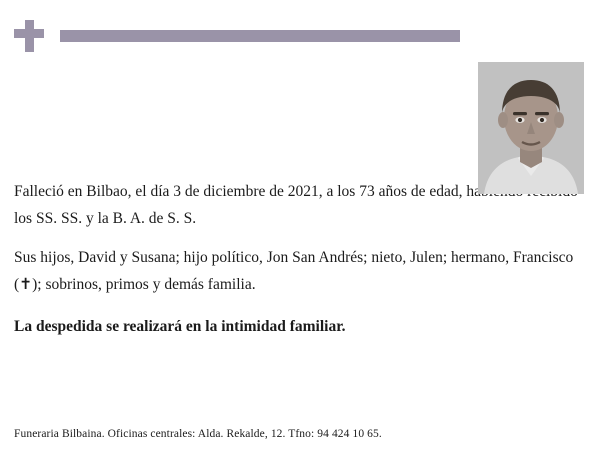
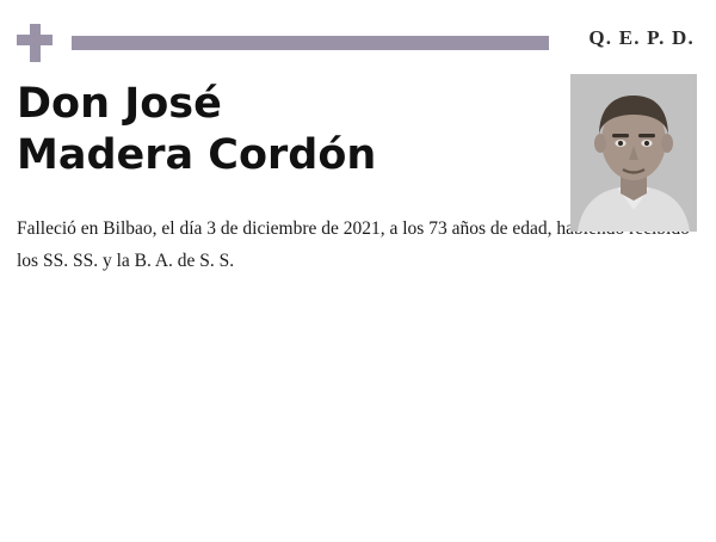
+ Q. E. P. D.
+ Don José
+ Madera Cordón
  Falleció en Bilbao, el día 3 de diciembre de 2021, a los 73 años de edad, h los SS. SS. y la B. A. de S. S.
- Sus hijos, David y Susana; hijo político, Jon San Andrés; nieto, Julen; hermano, Francisco (✝); sobrinos, primos y demás familia.
- La despedida se realizará en la intimidad familiar.
- Funeraria Bilbaina. Oficinas centrales: Alda. Rekalde, 12. Tfno: 94 424 10 65.
